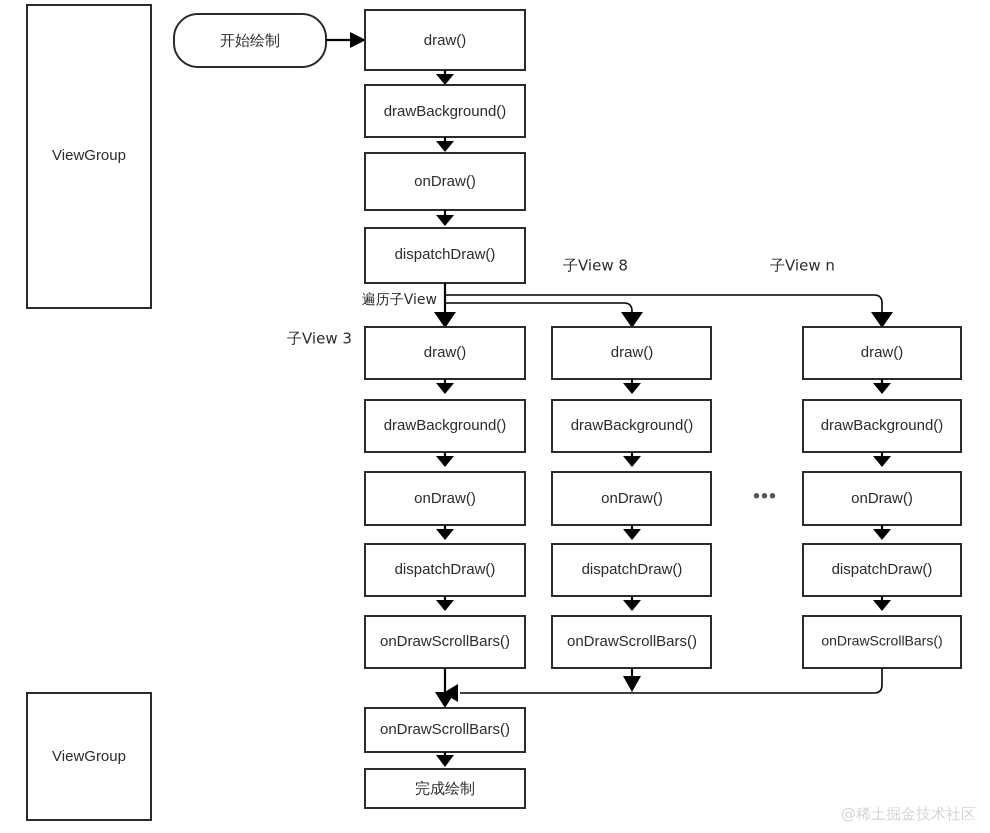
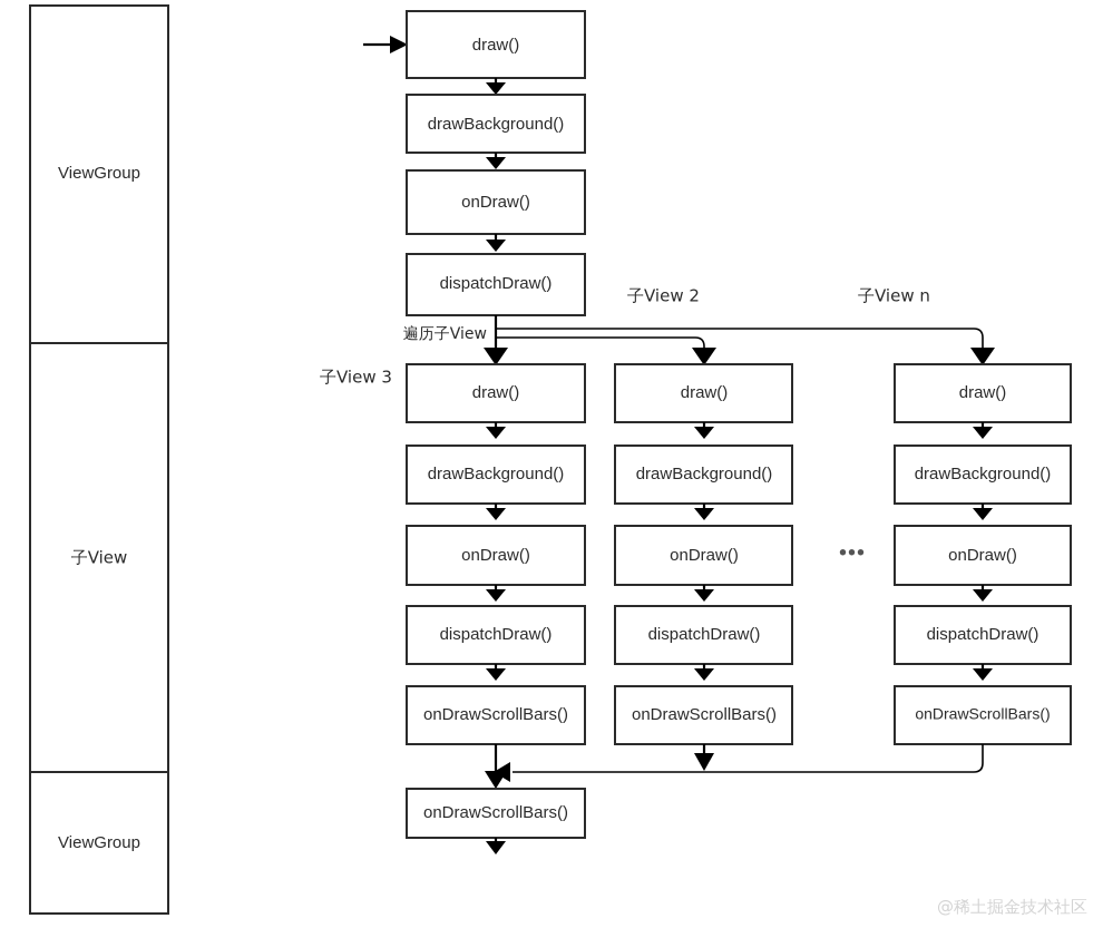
  ViewGroup
+ 子View
  ViewGroup
- 开始绘制
  draw()
  drawBackground()
  onDraw()
  dispatchDraw()
  遍历子View
  子View 3
- 子View 8
+ 子View 2
  子View n
  draw()
  drawBackground()
  onDraw()
  dispatchDraw()
  onDrawScrollBars()
  draw()
  drawBackground()
  onDraw()
  dispatchDraw()
  onDrawScrollBars()
  •••
  draw()
  drawBackground()
  onDraw()
  dispatchDraw()
  onDrawScrollBars()
  onDrawScrollBars()
- 完成绘制
  @稀土掘金技术社区
